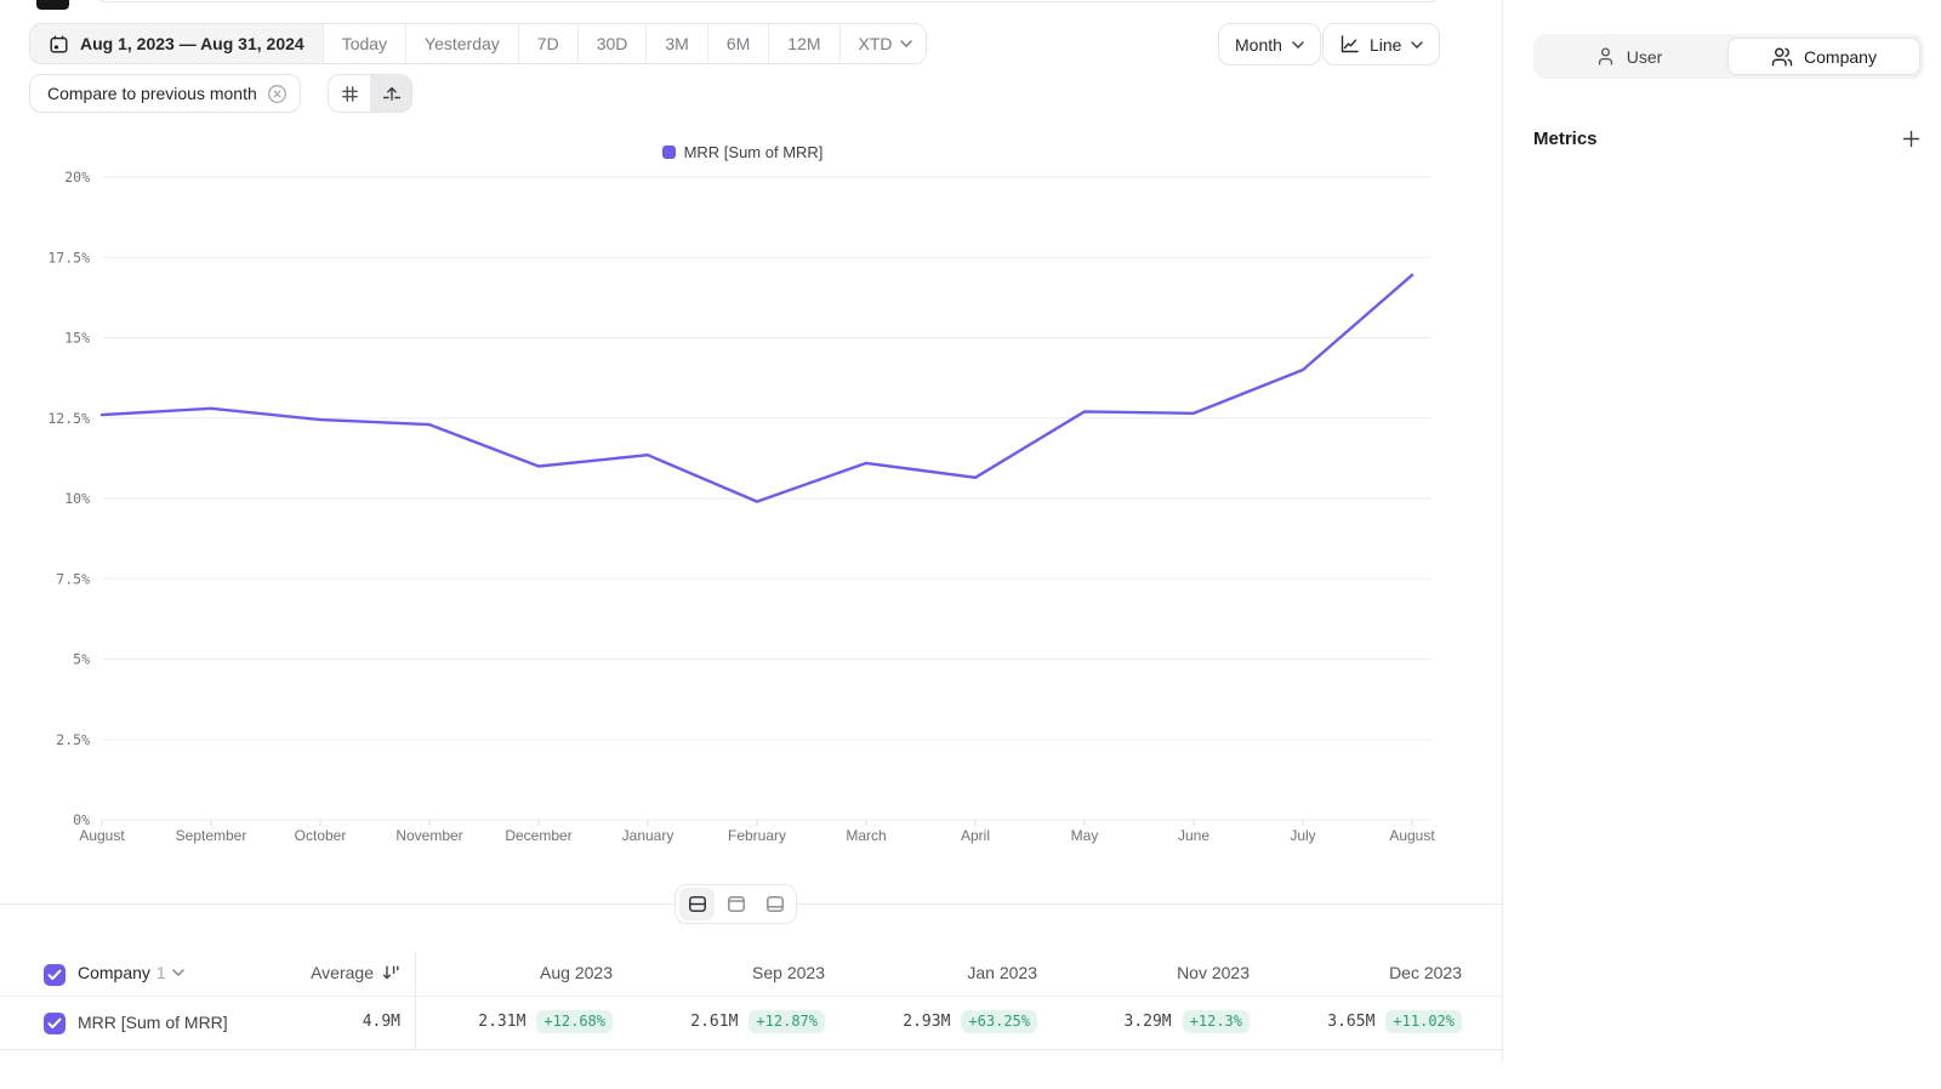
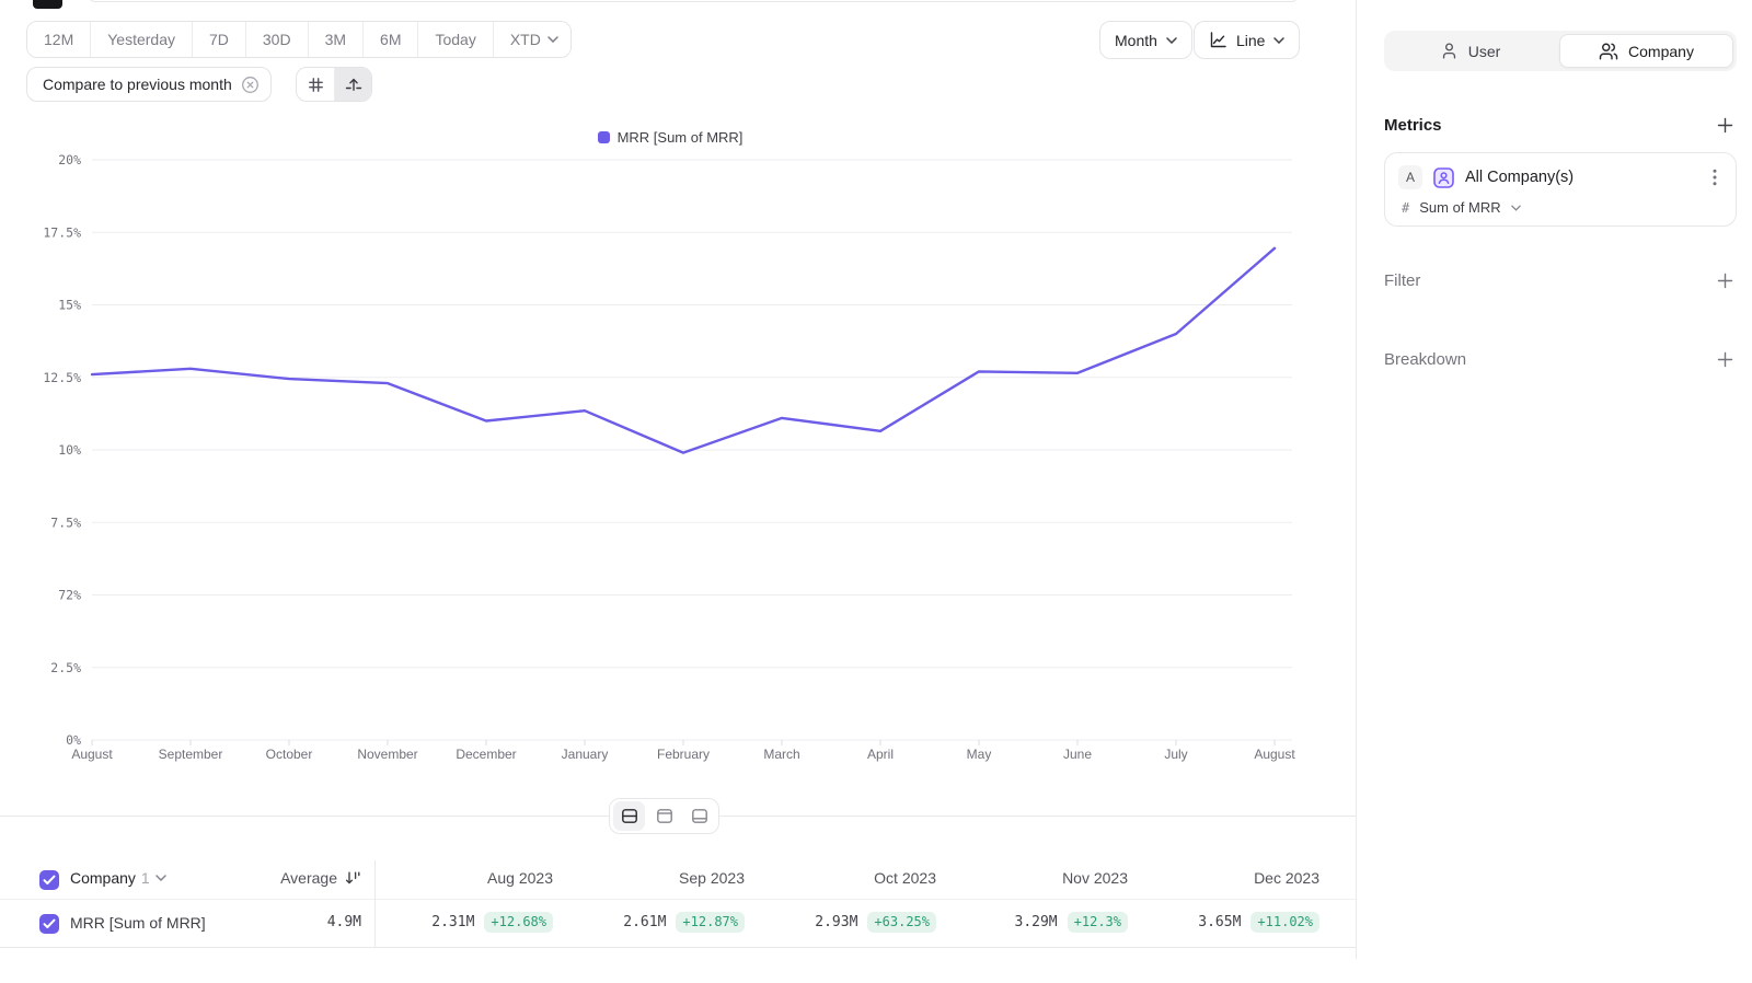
- Aug 1, 2023 — Aug 31, 2024
- Today
+ 12M
  Yesterday
  7D
  30D
  3M
  6M
- 12M
+ Today
  XTD
  Month
  Line
  Compare to previous month
  MRR [Sum of MRR]
  0%
  2.5%
- 5%
+ 72%
  7.5%
  10%
  12.5%
  15%
  17.5%
  20%
  August
  September
  October
  November
  December
  January
  February
  March
  April
  May
  June
  July
  August
  Company
  1
  Average
  Aug 2023
  Sep 2023
- Jan 2023
+ Oct 2023
  Nov 2023
  Dec 2023
  MRR [Sum of MRR]
  4.9M
  2.31M
  +12.68%
  2.61M
  +12.87%
  2.93M
  +63.25%
  3.29M
  +12.3%
  3.65M
  +11.02%
  User
  Company
  Metrics
+ A
+ All Company(s)
+ #
+ Sum of MRR
+ Filter
+ Breakdown
